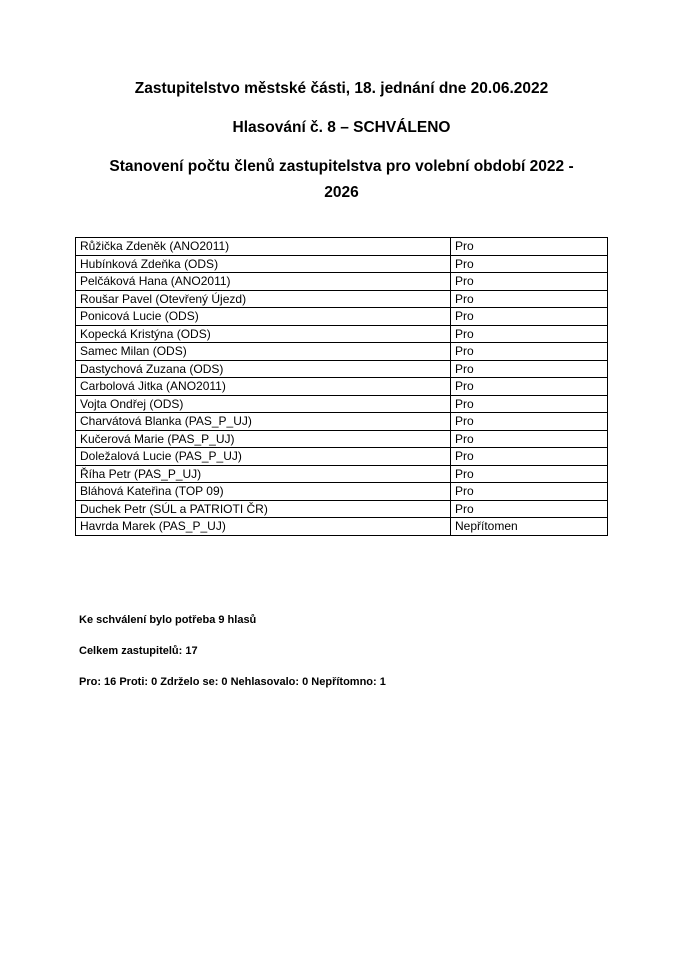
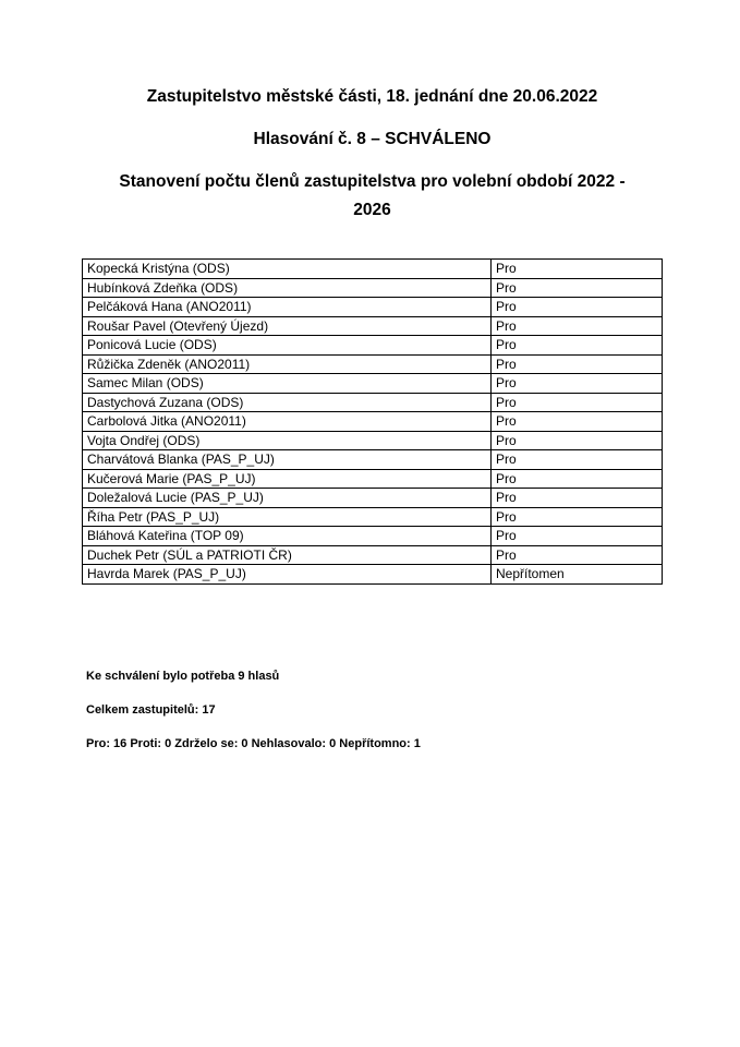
  Zastupitelstvo městské části, 18. jednání dne 20.06.2022
  Hlasování č. 8 – SCHVÁLENO
  Stanovení počtu členů zastupitelstva pro volební období 2022 -
  2026
- Růžička Zdeněk (ANO2011)	Pro
+ Kopecká Kristýna (ODS)	Pro
  Hubínková Zdeňka (ODS)	Pro
  Pelčáková Hana (ANO2011)	Pro
  Roušar Pavel (Otevřený Újezd)	Pro
  Ponicová Lucie (ODS)	Pro
- Kopecká Kristýna (ODS)	Pro
+ Růžička Zdeněk (ANO2011)	Pro
  Samec Milan (ODS)	Pro
  Dastychová Zuzana (ODS)	Pro
  Carbolová Jitka (ANO2011)	Pro
  Vojta Ondřej (ODS)	Pro
  Charvátová Blanka (PAS_P_UJ)	Pro
  Kučerová Marie (PAS_P_UJ)	Pro
  Doležalová Lucie (PAS_P_UJ)	Pro
  Říha Petr (PAS_P_UJ)	Pro
  Bláhová Kateřina (TOP 09)	Pro
  Duchek Petr (SÚL a PATRIOTI ČR)	Pro
  Havrda Marek (PAS_P_UJ)	Nepřítomen
  Ke schválení bylo potřeba 9 hlasů
  Celkem zastupitelů: 17
  Pro: 16 Proti: 0 Zdrželo se: 0 Nehlasovalo: 0 Nepřítomno: 1
